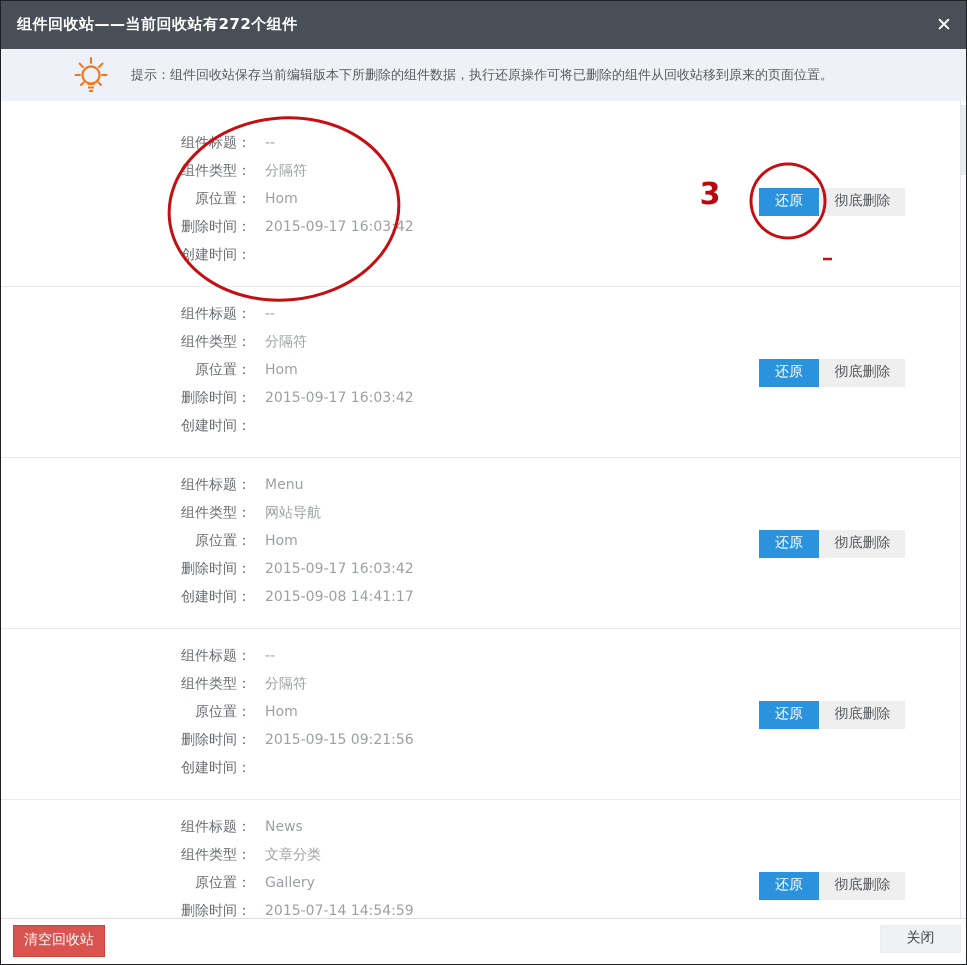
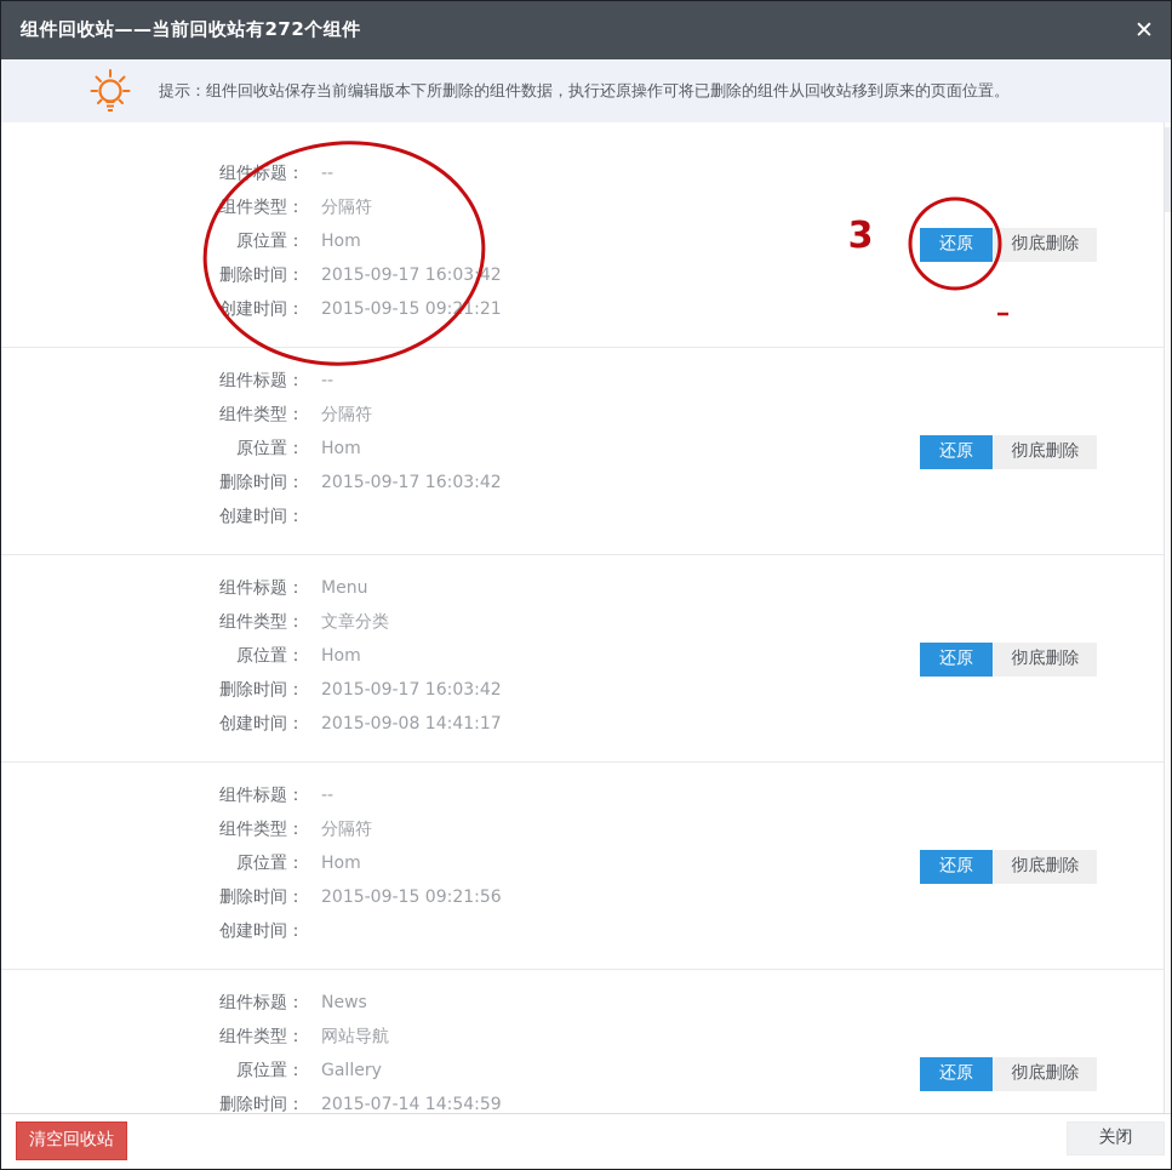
  组件回收站——当前回收站有272个组件
  ✕
  提示：组件回收站保存当前编辑版本下所删除的组件数据，执行还原操作可将已删除的组件从回收站移到原来的页面位置。
  组件标题：
  --
  组件类型：
  分隔符
  原位置：
  Hom
  删除时间：
  2015-09-17 16:03:42
  创建时间：
+ 2015-09-15 09:21:21
  还原
  彻底删除
  组件标题：
  --
  组件类型：
  分隔符
  原位置：
  Hom
  删除时间：
  2015-09-17 16:03:42
  创建时间：
  还原
  彻底删除
  组件标题：
  Menu
  组件类型：
- 网站导航
+ 文章分类
  原位置：
  Hom
  删除时间：
  2015-09-17 16:03:42
  创建时间：
  2015-09-08 14:41:17
  还原
  彻底删除
  组件标题：
  --
  组件类型：
  分隔符
  原位置：
  Hom
  删除时间：
  2015-09-15 09:21:56
  创建时间：
  还原
  彻底删除
  组件标题：
  News
  组件类型：
- 文章分类
+ 网站导航
  原位置：
  Gallery
  删除时间：
  2015-07-14 14:54:59
  还原
  彻底删除
  清空回收站
  关闭
  3
